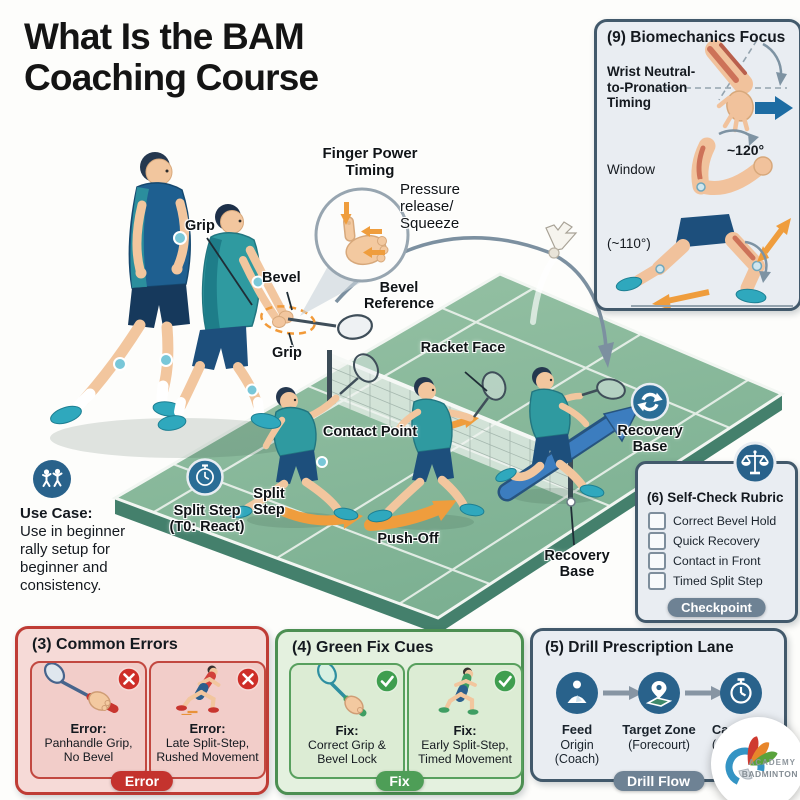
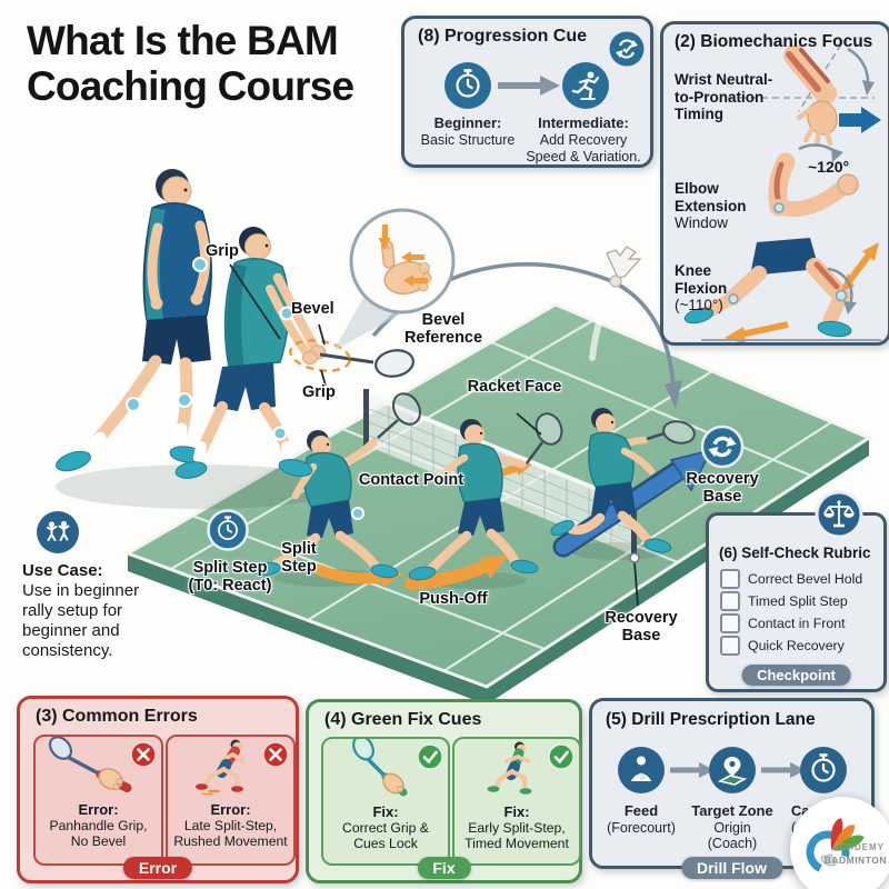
  What Is the BAM
  Coaching Course
  Grip
  Bevel
  Grip
- Finger Power Timing
- Pressure release/ Squeeze
  Bevel Reference
  Racket Face
  Contact Point
  Split Step
  Split Step
  (T0: React)
  Push-Off
  Recovery Base
  Recovery Base
  Use Case:
  Use in beginner rally setup for beginner and consistency.
+ (8) Progression Cue
+ Beginner:
+ Basic Structure
+ Intermediate:
+ Add Recovery Speed & Variation.
- (9) Biomechanics Focus
+ (2) Biomechanics Focus
  Wrist Neutral-to-Pronation Timing
+ Elbow Extension
  Window
  ~120°
+ Knee Flexion
  (~110°)
  (6) Self-Check Rubric
  Correct Bevel Hold
- Quick Recovery
+ Timed Split Step
  Contact in Front
- Timed Split Step
+ Quick Recovery
  Checkpoint
  (3) Common Errors
  Error:
  Panhandle Grip, No Bevel
  Error:
  Late Split-Step, Rushed Movement
  Error
  (4) Green Fix Cues
  Fix:
- Correct Grip & Bevel Lock
+ Correct Grip & Cues Lock
  Fix:
  Early Split-Step, Timed Movement
  Fix
  (5) Drill Prescription Lane
  Feed
- Origin (Coach)
+ (Forecourt)
  Target Zone
- (Forecourt)
+ Origin (Coach)
  Drill Flow
  ACADEMY
  BADMINTON
